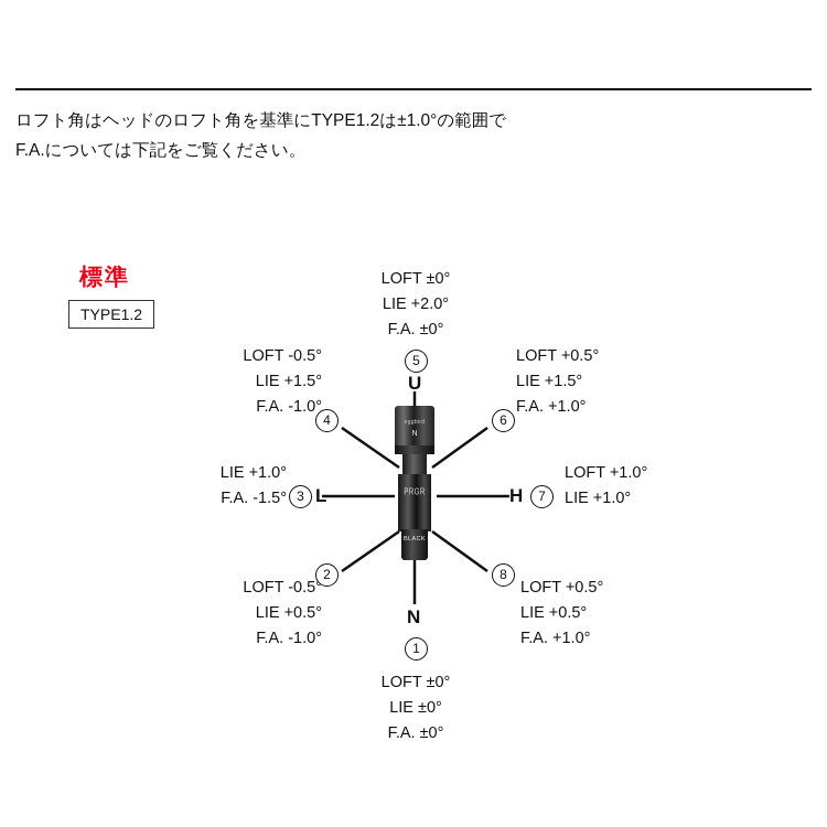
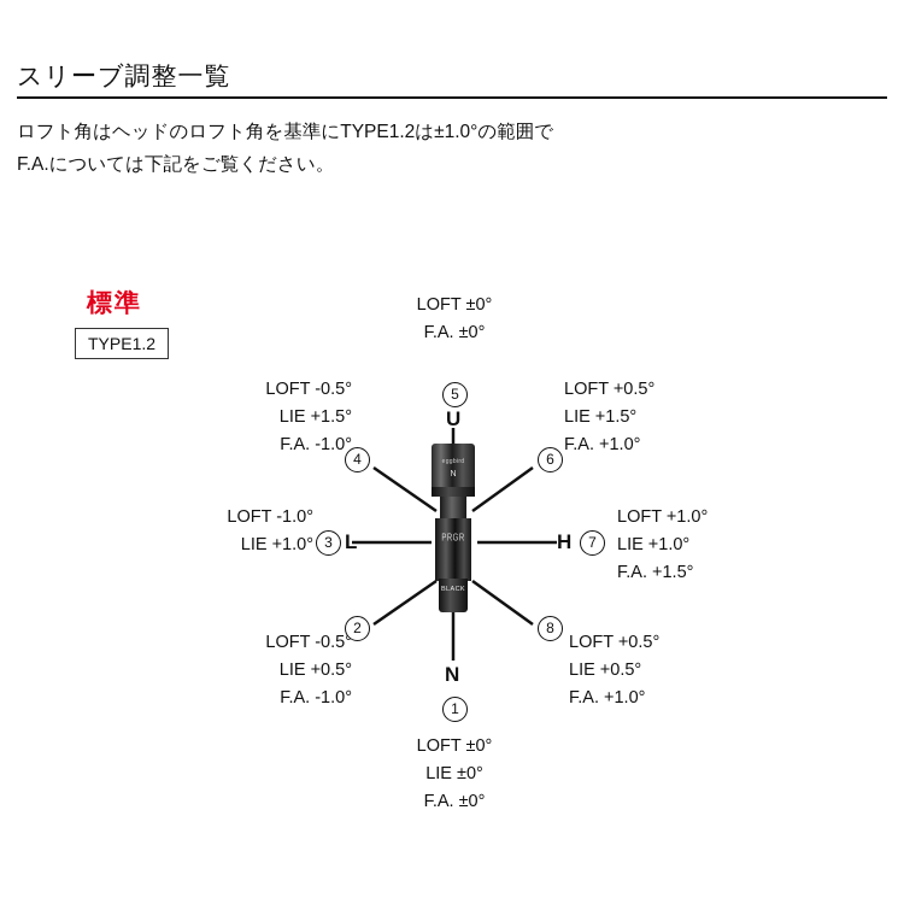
+ スリーブ調整一覧
  ロフト角はヘッドのロフト角を基準にTYPE1.2は±1.0°の範囲で
  F.A.については下記をご覧ください。
  標準
  TYPE1.2
  PRGR
  LOFT ±0°
- LIE +2.0°
  F.A. ±0°
  5
  U
  LOFT -0.5°
  LIE +1.5°
  F.A. -1.0°
  4
  LOFT +0.5°
  LIE +1.5°
  F.A. +1.0°
  6
+ LOFT -1.0°
  LIE +1.0°
- F.A. -1.5°
  3
  L
  LOFT +1.0°
  LIE +1.0°
+ F.A. +1.5°
  H
  7
  LOFT -0.5°
  LIE +0.5°
  F.A. -1.0°
  2
  LOFT +0.5°
  LIE +0.5°
  F.A. +1.0°
  8
  N
  1
  LOFT ±0°
  LIE ±0°
  F.A. ±0°
